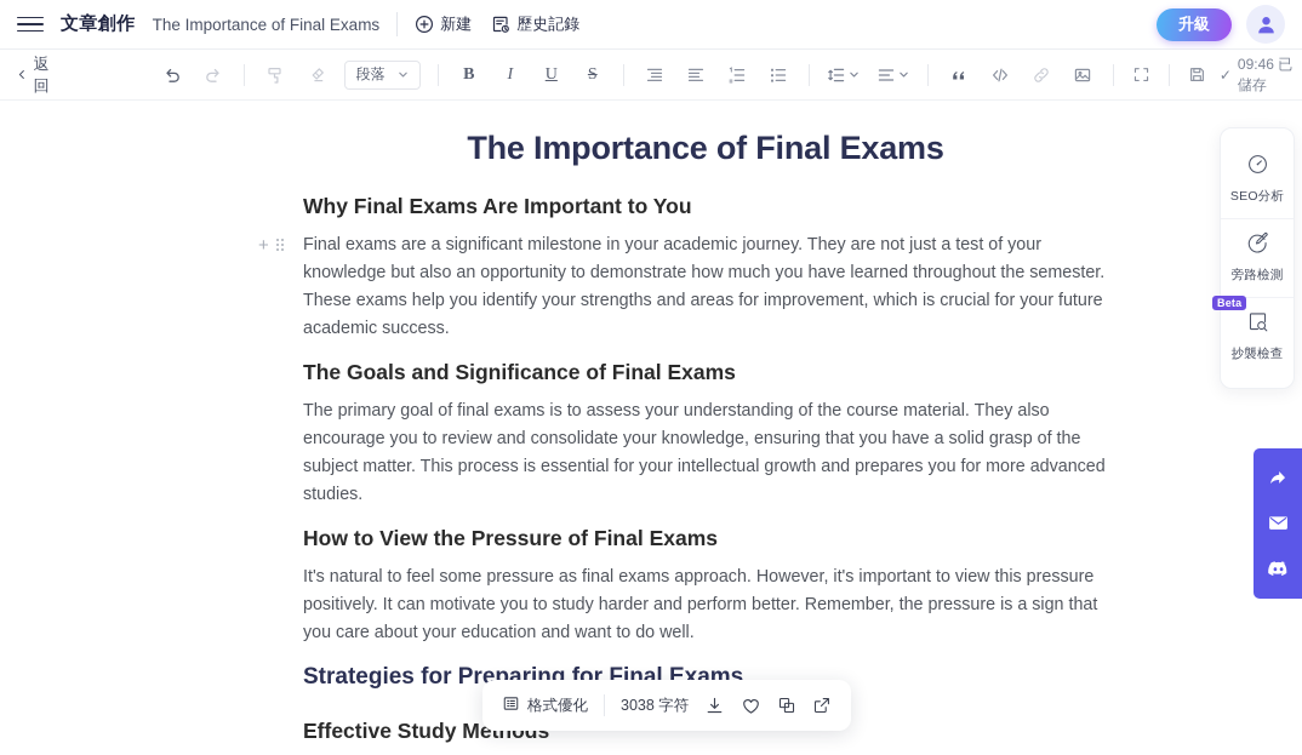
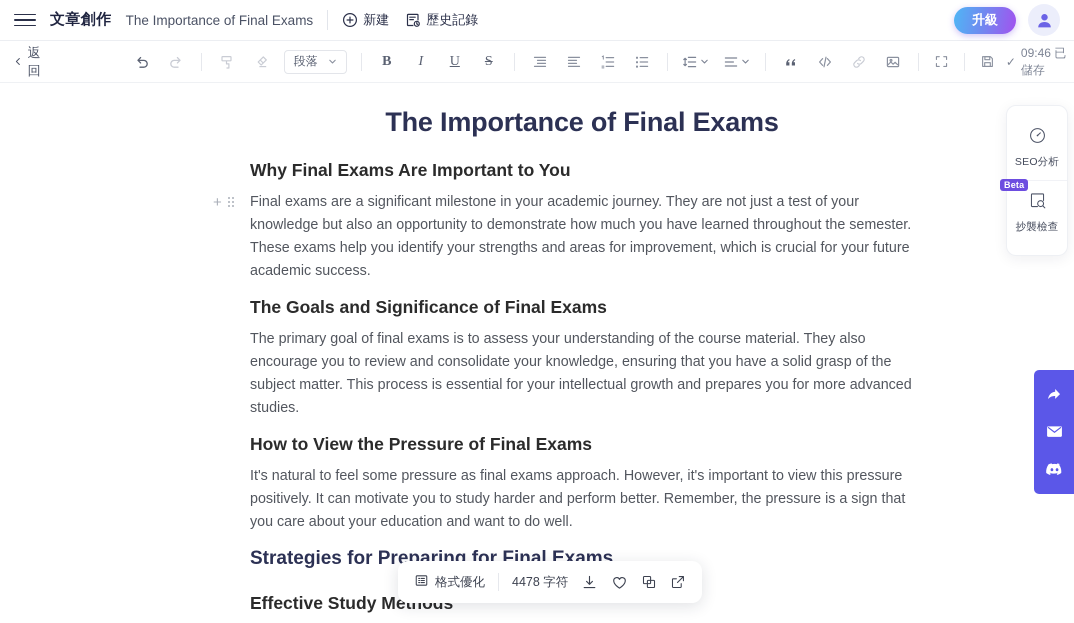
  文章創作
  The Importance of Final Exams
  新建
  歷史記錄
  升級
  返回
  段落
  B
  I
  U
  S
  ✓
  09:46 已儲存
  The Importance of Final Exams
  Why Final Exams Are Important to You
  +
  Final exams are a significant milestone in your academic journey. They are not just a test of your knowledge but also an opportunity to demonstrate how much you have learned throughout the semester. These exams help you identify your strengths and areas for improvement, which is crucial for your future academic success.
  The Goals and Significance of Final Exams
  The primary goal of final exams is to assess your understanding of the course material. They also encourage you to review and consolidate your knowledge, ensuring that you have a solid grasp of the subject matter. This process is essential for your intellectual growth and prepares you for more advanced studies.
  How to View the Pressure of Final Exams
  It's natural to feel some pressure as final exams approach. However, it's important to view this pressure positively. It can motivate you to study harder and perform better. Remember, the pressure is a sign that you care about your education and want to do well.
  Strategies for Preparing for Final Exams
  Effective Study Me
  SEO分析
- 旁路檢測
  Beta
  抄襲檢查
  格式優化
- 3038 字符
+ 4478 字符
